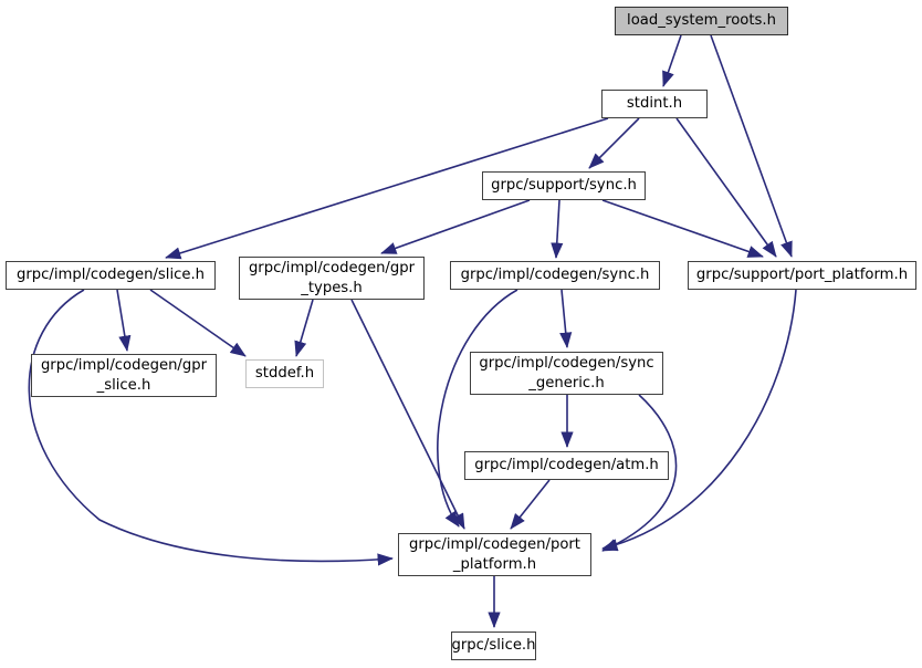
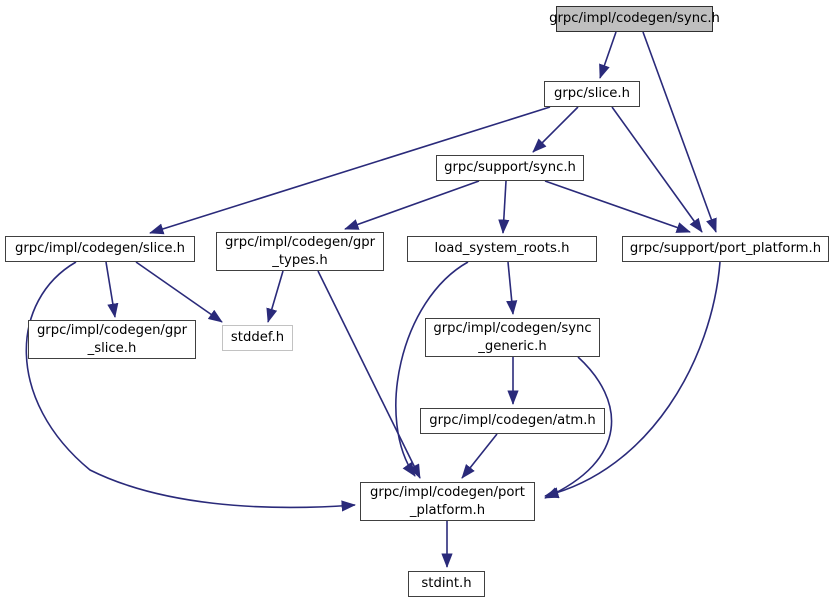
- load_system_roots.h
+ grpc/impl/codegen/sync.h
- stdint.h
+ grpc/slice.h
  grpc/support/sync.h
  grpc/impl/codegen/slice.h
  grpc/impl/codegen/gpr
  _types.h
- grpc/impl/codegen/sync.h
+ load_system_roots.h
  grpc/support/port_platform.h
  grpc/impl/codegen/gpr
  _slice.h
  stddef.h
  grpc/impl/codegen/sync
  _generic.h
  grpc/impl/codegen/atm.h
  grpc/impl/codegen/port
  _platform.h
- grpc/slice.h
+ stdint.h
